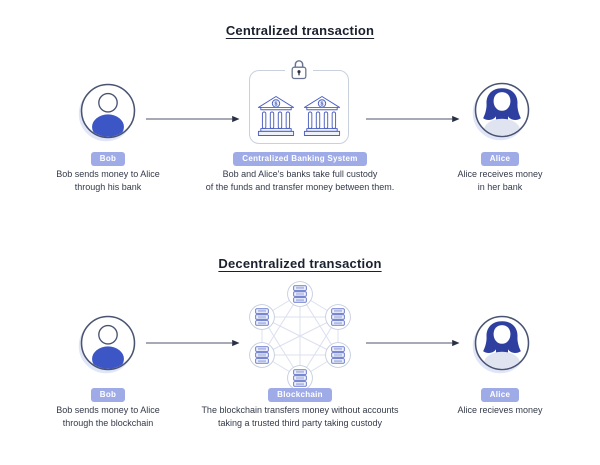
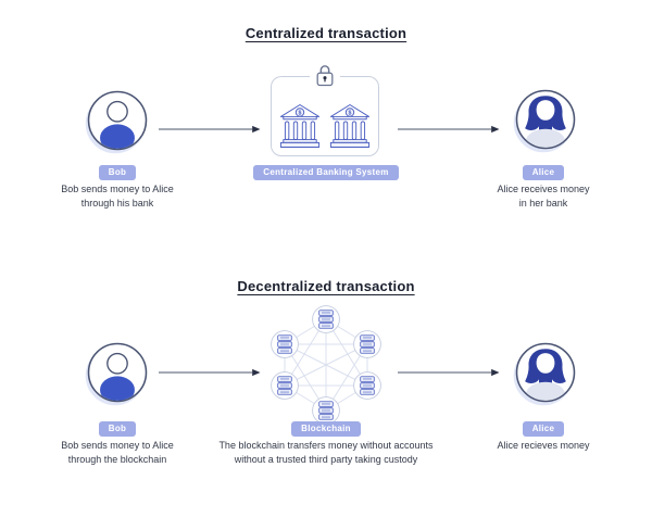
  Centralized transaction
  Bob
  Centralized Banking System
  Alice
  Bob sends money to Alice
  through his bank
- Bob and Alice's banks take full custody
- of the funds and transfer money between them.
  Alice receives money
  in her bank
  Decentralized transaction
  Bob
  Blockchain
  Alice
  Bob sends money to Alice
  through the blockchain
  The blockchain transfers money without accounts
- taking a trusted third party taking custody
+ without a trusted third party taking custody
  Alice recieves money
